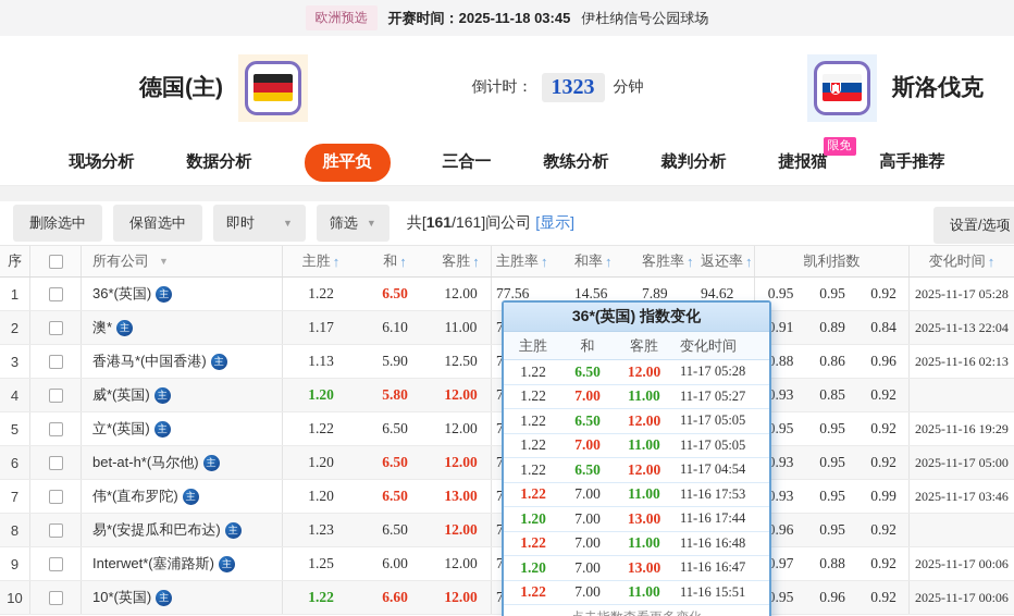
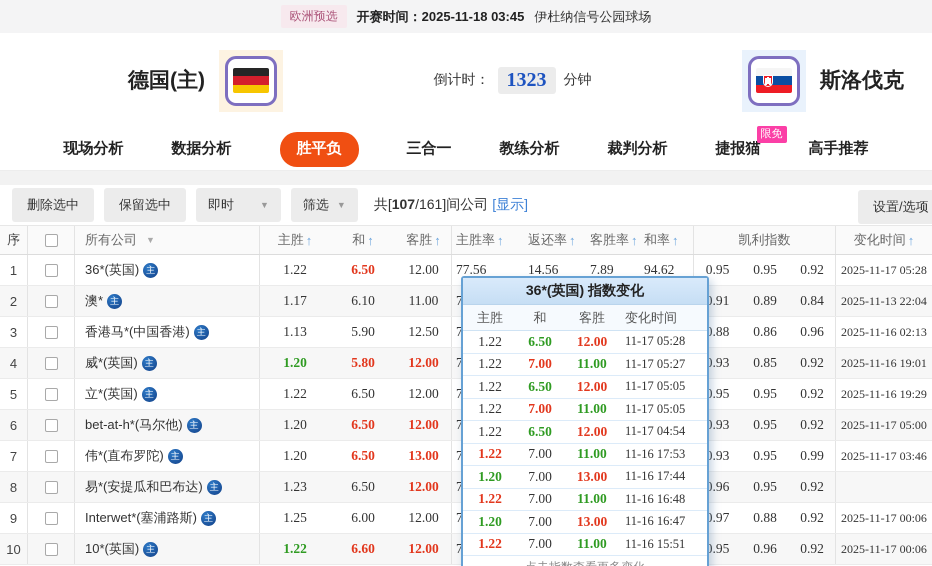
  欧洲预选
  开赛时间：2025-11-18 03:45
  伊杜纳信号公园球场
  德国(主)
  倒计时：
  1323
  分钟
  斯洛伐克
  现场分析
  数据分析
  胜平负
  三合一
  教练分析
  裁判分析
  捷报猫
  限免
  高手推荐
  删除选中
  保留选中
  即时
  ▼
  筛选
  ▼
- 共[161/161]间公司 [显示]
+ 共[107/161]间公司 [显示]
  设置/选项
  序
  所有公司
  ▼
  主胜
  ↑
  和
  ↑
  客胜
  ↑
  主胜率
  ↑
- 和率
+ 返还率
  ↑
  客胜率
  ↑
- 返还率
+ 和率
  ↑
  凯利指数
  变化时间
  ↑
  1
  36*(英国)
  主
  1.22
  6.50
  12.00
  77.56
  14.56
  7.89
  94.62
  0.95
  0.95
  0.92
  2025-11-17 05:28
  2
  澳*
  主
  1.17
  6.10
  11.00
  7
  0.91
  0.89
  0.84
  2025-11-13 22:04
  3
  香港马*(中国香港)
  主
  1.13
  5.90
  12.50
  7
  0.88
  0.86
  0.96
  2025-11-16 02:13
  4
  威*(英国)
  主
  1.20
  5.80
  12.00
  7
  0.93
  0.85
  0.92
+ 2025-11-16 19:01
  5
  立*(英国)
  主
  1.22
  6.50
  12.00
  7
  0.95
  0.95
  0.92
  2025-11-16 19:29
  6
  bet-at-h*(马尔他)
  主
  1.20
  6.50
  12.00
  7
  0.93
  0.95
  0.92
  2025-11-17 05:00
  7
  伟*(直布罗陀)
  主
  1.20
  6.50
  13.00
  7
  0.93
  0.95
  0.99
  2025-11-17 03:46
  8
  易*(安提瓜和巴布达)
  主
  1.23
  6.50
  12.00
  7
  0.96
  0.95
  0.92
  9
  Interwet*(塞浦路斯)
  主
  1.25
  6.00
  12.00
  7
  0.97
  0.88
  0.92
  2025-11-17 00:06
  10
  10*(英国)
  主
  1.22
  6.60
  12.00
  7
  0.95
  0.96
  0.92
  2025-11-17 00:06
  36*(英国) 指数变化
  主胜
  和
  客胜
  变化时间
  1.22
  6.50
  12.00
  11-17 05:28
  1.22
  7.00
  11.00
  11-17 05:27
  1.22
  6.50
  12.00
  11-17 05:05
  1.22
  7.00
  11.00
  11-17 05:05
  1.22
  6.50
  12.00
  11-17 04:54
  1.22
  7.00
  11.00
  11-16 17:53
  1.20
  7.00
  13.00
  11-16 17:44
  1.22
  7.00
  11.00
  11-16 16:48
  1.20
  7.00
  13.00
  11-16 16:47
  1.22
  7.00
  11.00
  11-16 15:51
